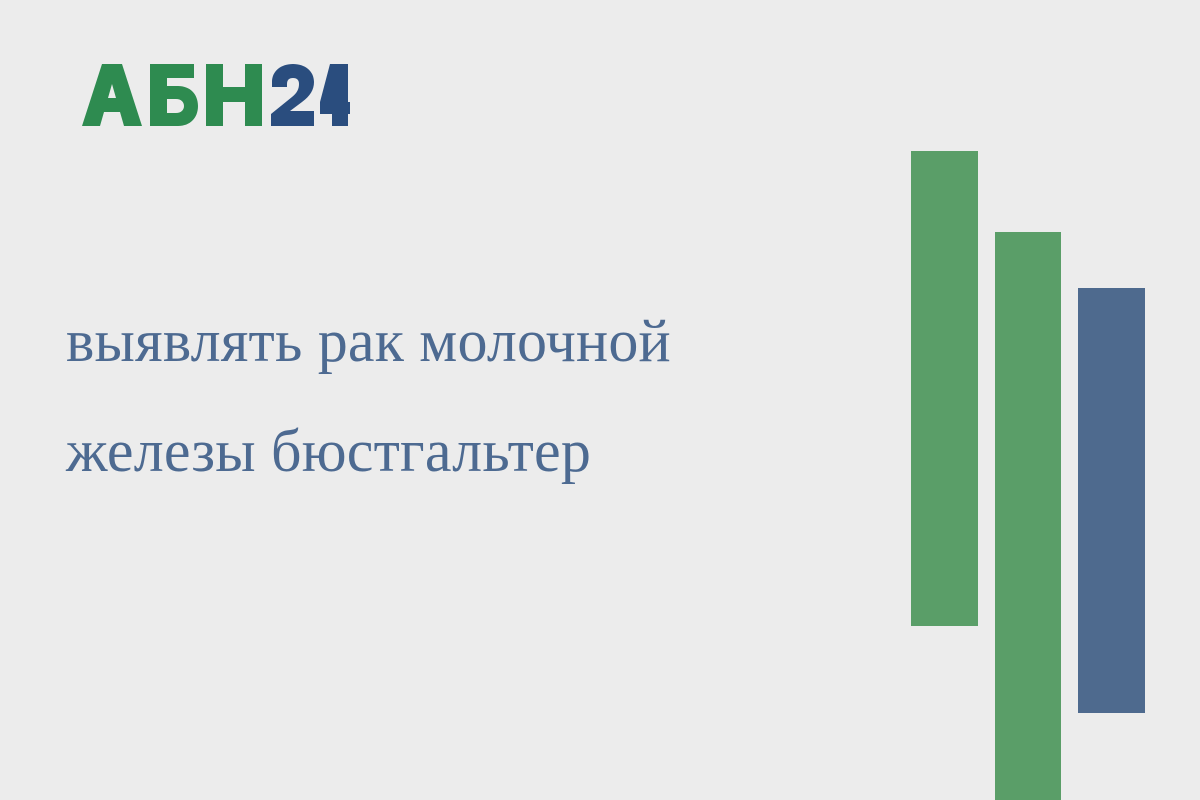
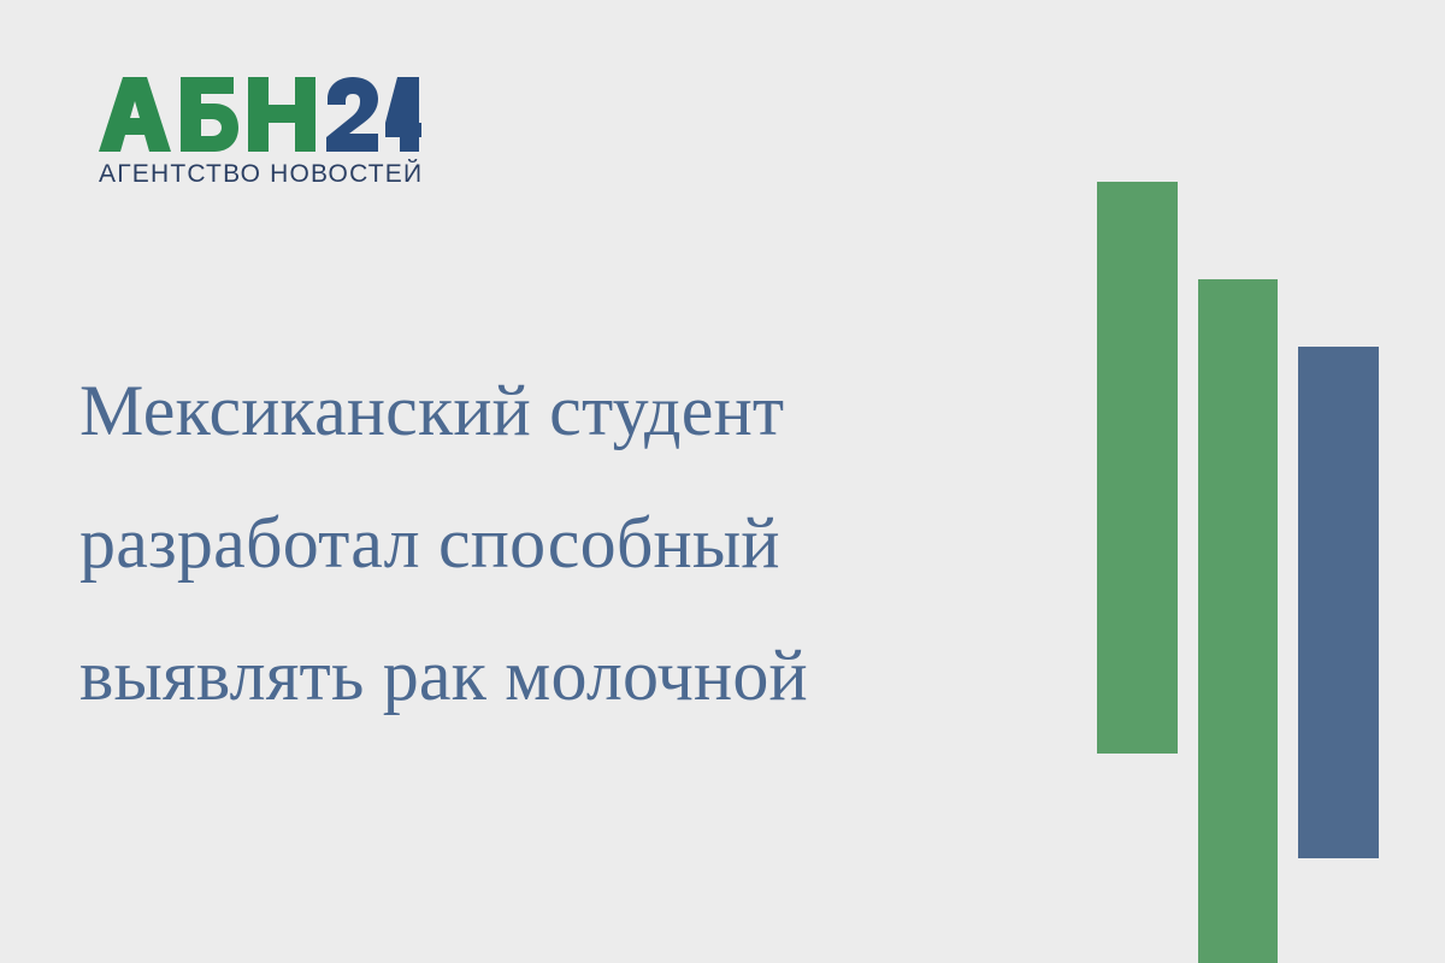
+ АГЕНТСТВО НОВОСТЕЙ
+ Мексиканский студент
+ разработал способный
  выявлять рак молочной
- железы бюстгальтер
